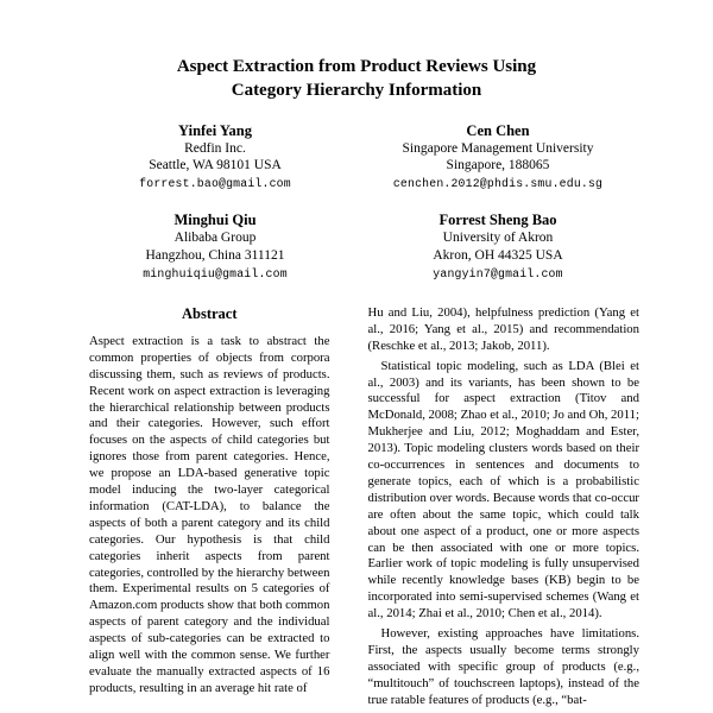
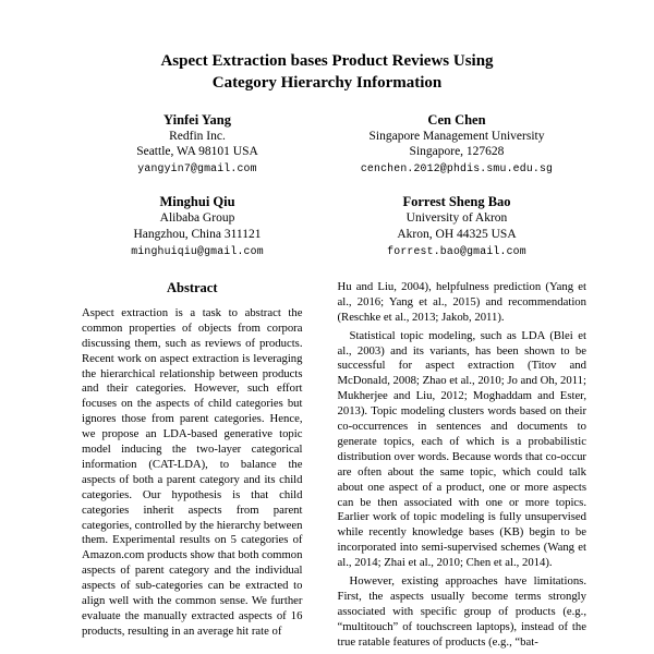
- Aspect Extraction from Product Reviews Using
+ Aspect Extraction bases Product Reviews Using
  Category Hierarchy Information
  Yinfei Yang
  Redfin Inc.
  Seattle, WA 98101 USA
- forrest.bao@gmail.com
+ yangyin7@gmail.com
  Cen Chen
  Singapore Management University
- Singapore, 188065
+ Singapore, 127628
  cenchen.2012@phdis.smu.edu.sg
  Minghui Qiu
  Alibaba Group
  Hangzhou, China 311121
  minghuiqiu@gmail.com
  Forrest Sheng Bao
  University of Akron
  Akron, OH 44325 USA
- yangyin7@gmail.com
+ forrest.bao@gmail.com
  Abstract
  Aspect extraction is a task to abstract the common properties of objects from corpora discussing them, such as reviews of products. Recent work on aspect extraction is leveraging the hierarchical relationship between products and their categories. However, such effort focuses on the aspects of child categories but ignores those from parent categories. Hence, we propose an LDA-based generative topic model inducing the two-layer categorical information (CAT-LDA), to balance the aspects of both a parent category and its child categories. Our hypothesis is that child categories inherit aspects from parent categories, controlled by the hierarchy between them. Experimental results on 5 categories of Amazon.com products show that both common aspects of parent category and the individual aspects of sub-categories can be extracted to align well with the common sense. We further evaluate the manually extracted aspects of 16 products, resulting in an average hit rate of
  Hu and Liu, 2004), helpfulness prediction (Yang et al., 2016; Yang et al., 2015) and recommendation (Reschke et al., 2013; Jakob, 2011).
  Statistical topic modeling, such as LDA (Blei et al., 2003) and its variants, has been shown to be successful for aspect extraction (Titov and McDonald, 2008; Zhao et al., 2010; Jo and Oh, 2011; Mukherjee and Liu, 2012; Moghaddam and Ester, 2013). Topic modeling clusters words based on their co-occurrences in sentences and documents to generate topics, each of which is a probabilistic distribution over words. Because words that co-occur are often about the same topic, which could talk about one aspect of a product, one or more aspects can be then associated with one or more topics. Earlier work of topic modeling is fully unsupervised while recently knowledge bases (KB) begin to be incorporated into semi-supervised schemes (Wang et al., 2014; Zhai et al., 2010; Chen et al., 2014).
  However, existing approaches have limitations. First, the aspects usually become terms strongly associated with specific group of products (e.g., “multitouch” of touchscreen laptops), instead of the true ratable features of products (e.g., “bat-
